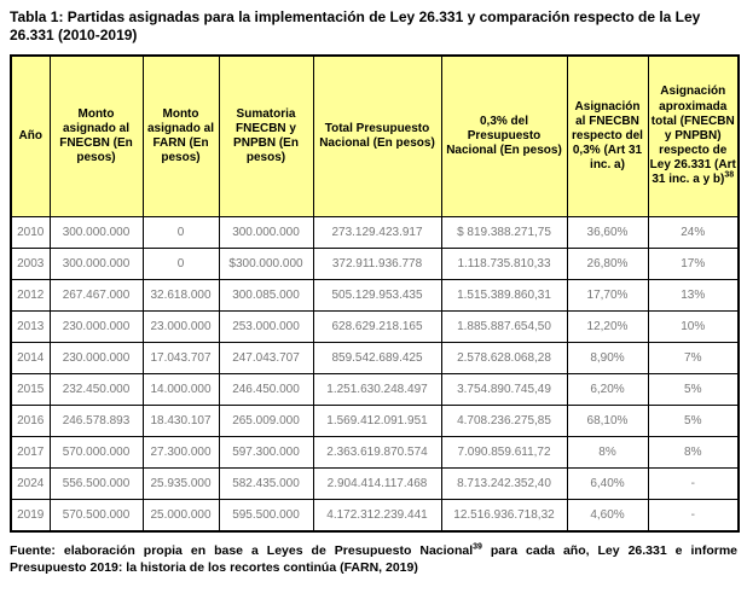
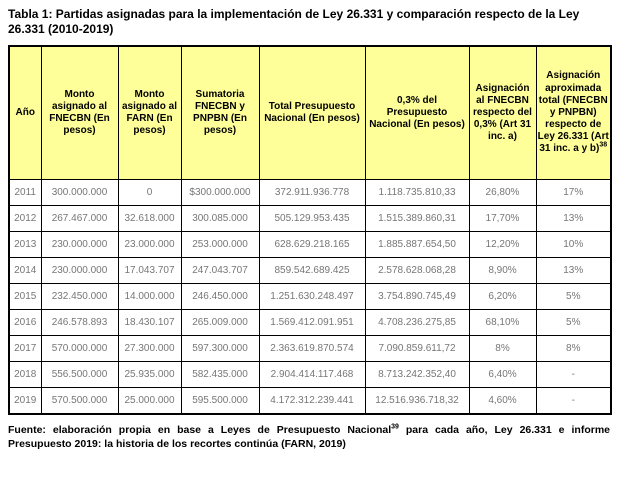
  Tabla 1: Partidas asignadas para la implementación de Ley 26.331 y comparación respecto de la Ley 26.331 (2010-2019)
  Año	Monto asignado al FNECBN (En pesos)	Monto asignado al FARN (En pesos)	Sumatoria FNECBN y PNPBN (En pesos)	Total Presupuesto Nacional (En pesos)	0,3% del Presupuesto Nacional (En pesos)	Asignación al FNECBN respecto del 0,3% (Art 31 inc. a)	Asignación aproximada total (FNECBN y PNPBN) respecto de Ley 26.331 (Art 31 inc. a y b)
- 2010	300.000.000	0	300.000.000	273.129.423.917	$ 819.388.271,75	36,60%	24%
- 2003	300.000.000	0	$300.000.000	372.911.936.778	1.118.735.810,33	26,80%	17%
+ 2011	300.000.000	0	$300.000.000	372.911.936.778	1.118.735.810,33	26,80%	17%
  2012	267.467.000	32.618.000	300.085.000	505.129.953.435	1.515.389.860,31	17,70%	13%
  2013	230.000.000	23.000.000	253.000.000	628.629.218.165	1.885.887.654,50	12,20%	10%
- 2014	230.000.000	17.043.707	247.043.707	859.542.689.425	2.578.628.068,28	8,90%	7%
+ 2014	230.000.000	17.043.707	247.043.707	859.542.689.425	2.578.628.068,28	8,90%	13%
  2015	232.450.000	14.000.000	246.450.000	1.251.630.248.497	3.754.890.745,49	6,20%	5%
  2016	246.578.893	18.430.107	265.009.000	1.569.412.091.951	4.708.236.275,85	68,10%	5%
  2017	570.000.000	27.300.000	597.300.000	2.363.619.870.574	7.090.859.611,72	8%	8%
- 2024	556.500.000	25.935.000	582.435.000	2.904.414.117.468	8.713.242.352,40	6,40%	-
+ 2018	556.500.000	25.935.000	582.435.000	2.904.414.117.468	8.713.242.352,40	6,40%	-
  2019	570.500.000	25.000.000	595.500.000	4.172.312.239.441	12.516.936.718,32	4,60%	-
  Fuente: elaboración propia en base a Leyes de Presupuesto Nacional para cada año, Ley 26.331 e informe Presupuesto 2019: la historia de los recortes continúa (FARN, 2019)
